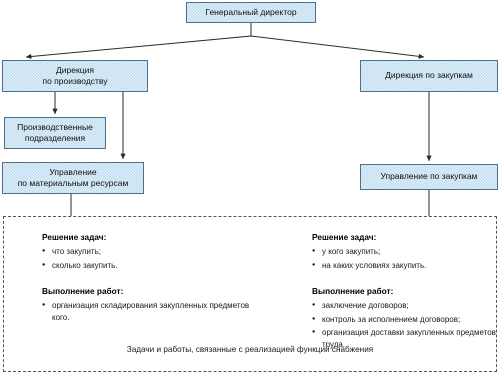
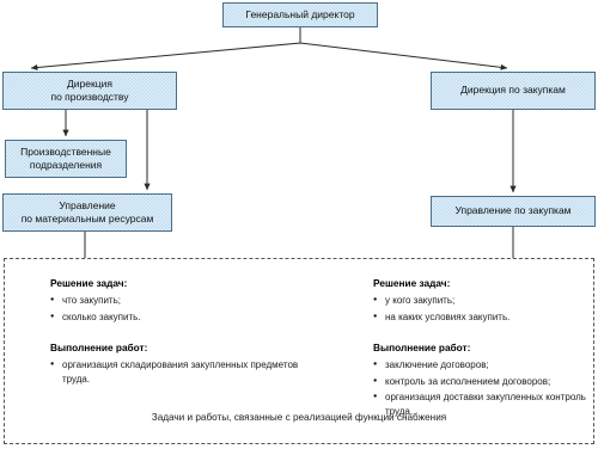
  Генеральный директор
  Дирекция
  по производству
  Дирекция по закупкам
  Производственные
  подразделения
  Управление
  по материальным ресурсам
  Управление по закупкам
  Решение задач:
  что закупить;
  сколько закупить.
  Выполнение работ:
- организация складирования закупленных предметов кого.
+ организация складирования закупленных предметов труда.
  Решение задач:
  у кого закупить;
  на каких условиях закупить.
  Выполнение работ:
  заключение договоров;
  контроль за исполнением договоров;
- организация доставки закупленных предметов труда.
+ организация доставки закупленных контроль труда.
  Задачи и работы, связанные с реализацией функции снабжения
